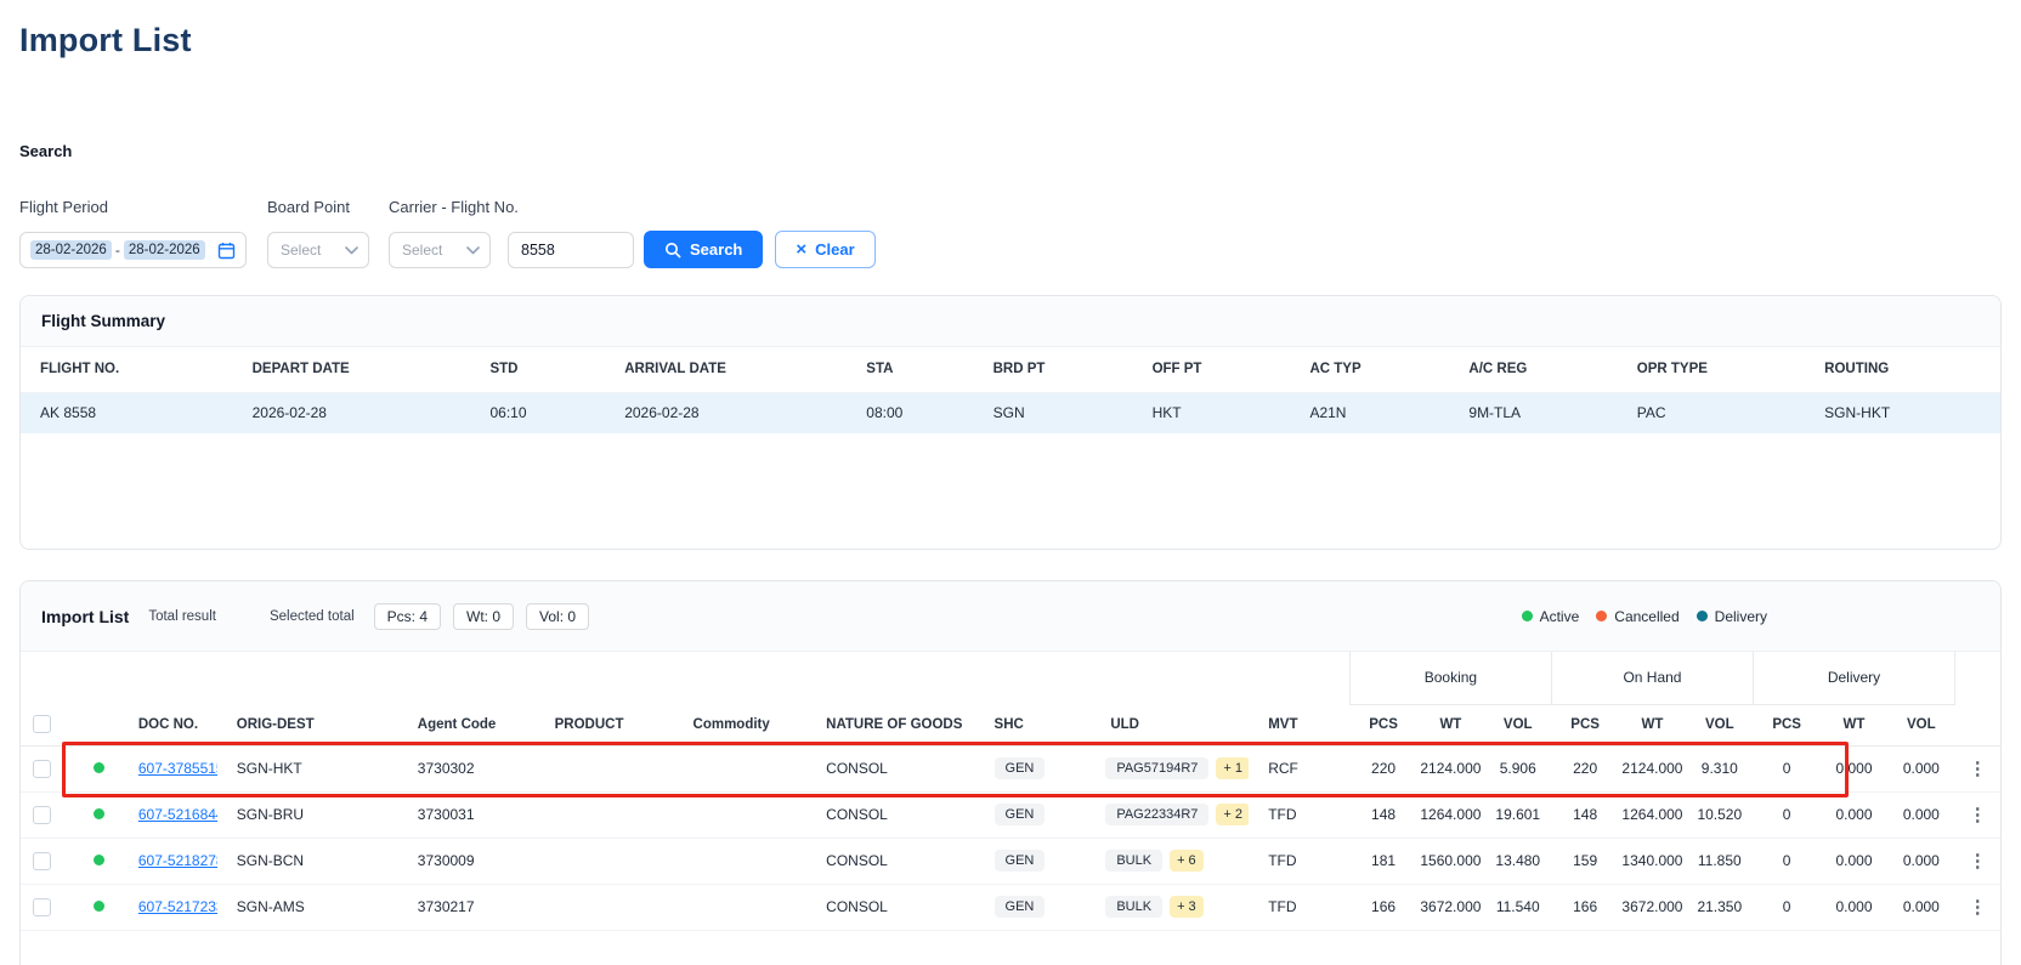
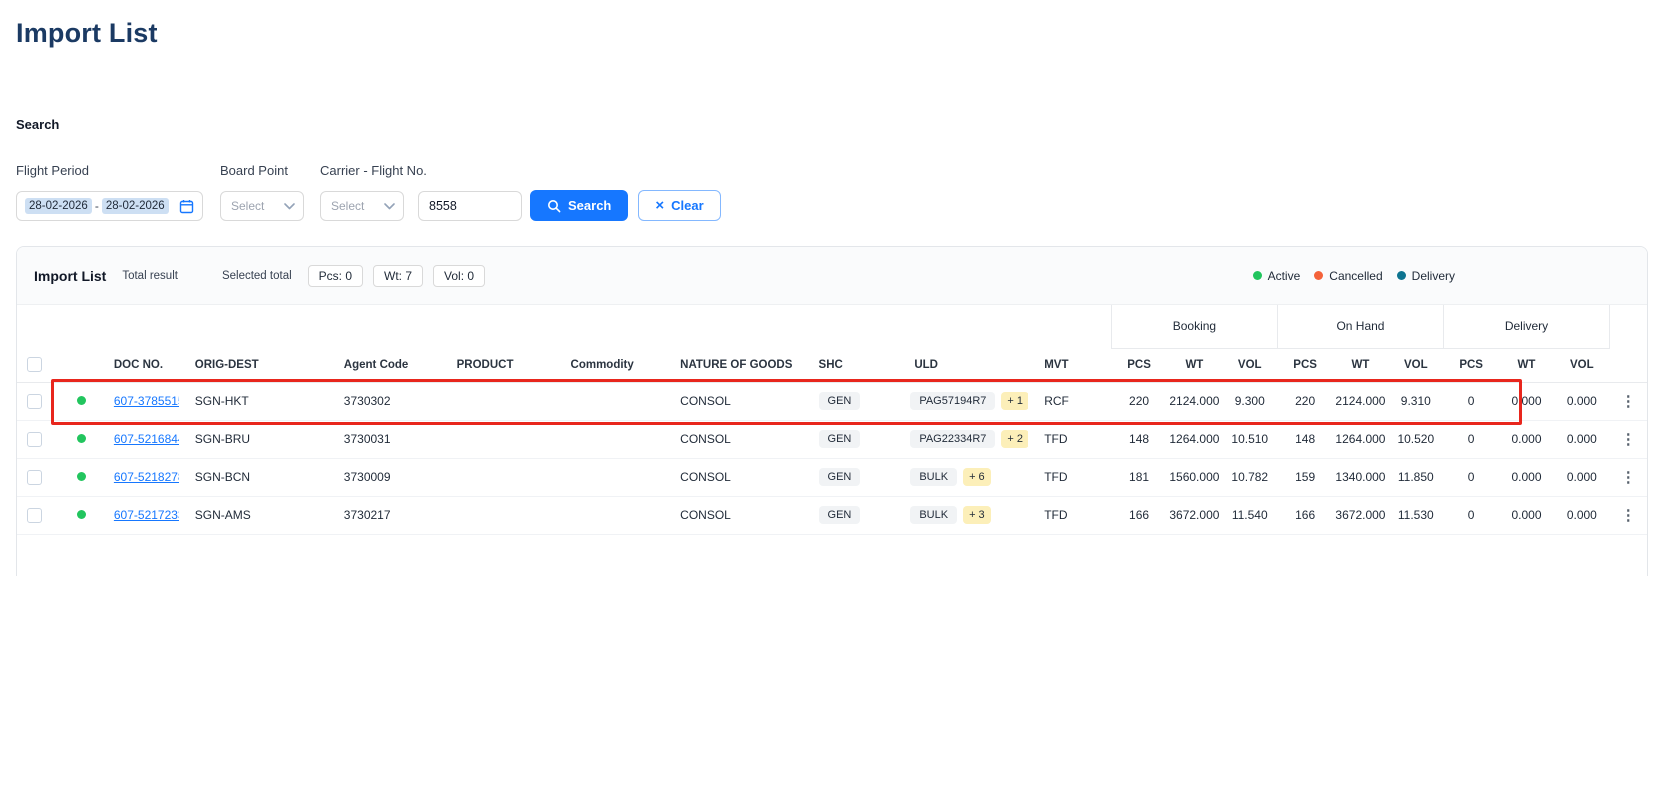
  Import List
  Search
  Flight Period
  28-02-2026
  -
  28-02-2026
  Board Point
  Select
  Carrier - Flight No.
  Select
  8558
  Search
  ×
  Clear
- Flight Summary
- FLIGHT NO.	DEPART DATE	STD	ARRIVAL DATE	STA	BRD PT	OFF PT	AC TYP	A/C REG	OPR TYPE	ROUTING
- AK 8558	2026-02-28	06:10	2026-02-28	08:00	SGN	HKT	A21N	9M-TLA	PAC	SGN-HKT
  Import List
  Total result
  Selected total
- Pcs: 4
+ Pcs: 0
- Wt: 0
+ Wt: 7
  Vol: 0
  Active
  Cancelled
  Delivery
  	Booking	On Hand	Delivery
  		DOC NO.	ORIG-DEST	Agent Code	PRODUCT	Commodity	NATURE OF GOODS	SHC	ULD	MVT	PCS	WT	VOL	PCS	WT	VOL	PCS	WT	VOL
- 		607-378551	SGN-HKT	3730302			CONSOL	GEN	PAG57194R7 + 1	RCF	220	2124.000	5.906	220	2124.000	9.310	0	0.000	0.000	⋮
+ 		607-378551	SGN-HKT	3730302			CONSOL	GEN	PAG57194R7 + 1	RCF	220	2124.000	9.300	220	2124.000	9.310	0	0.000	0.000	⋮
- 		607-521684	SGN-BRU	3730031			CONSOL	GEN	PAG22334R7 + 2	TFD	148	1264.000	19.601	148	1264.000	10.520	0	0.000	0.000	⋮
+ 		607-521684	SGN-BRU	3730031			CONSOL	GEN	PAG22334R7 + 2	TFD	148	1264.000	10.510	148	1264.000	10.520	0	0.000	0.000	⋮
- 		607-521827	SGN-BCN	3730009			CONSOL	GEN	BULK + 6	TFD	181	1560.000	13.480	159	1340.000	11.850	0	0.000	0.000	⋮
+ 		607-521827	SGN-BCN	3730009			CONSOL	GEN	BULK + 6	TFD	181	1560.000	10.782	159	1340.000	11.850	0	0.000	0.000	⋮
- 		607-521723	SGN-AMS	3730217			CONSOL	GEN	BULK + 3	TFD	166	3672.000	11.540	166	3672.000	21.350	0	0.000	0.000	⋮
+ 		607-521723	SGN-AMS	3730217			CONSOL	GEN	BULK + 3	TFD	166	3672.000	11.540	166	3672.000	11.530	0	0.000	0.000	⋮
